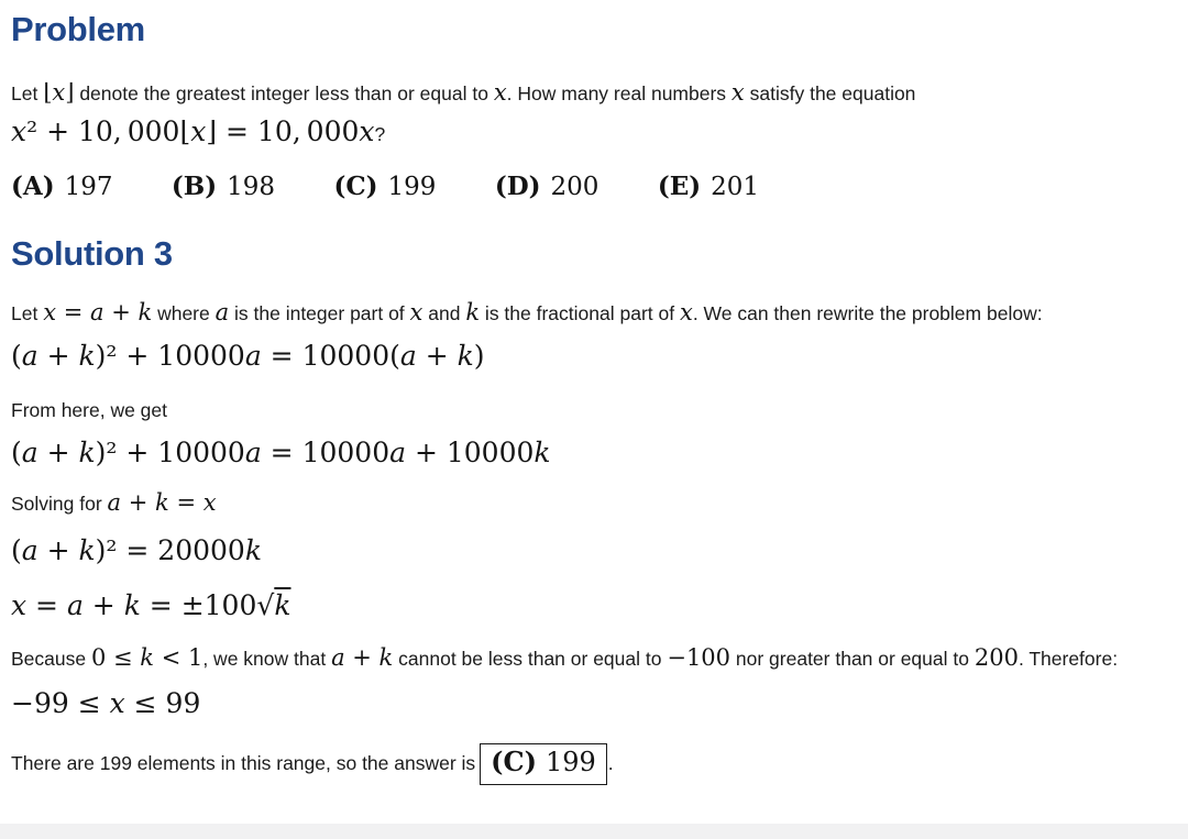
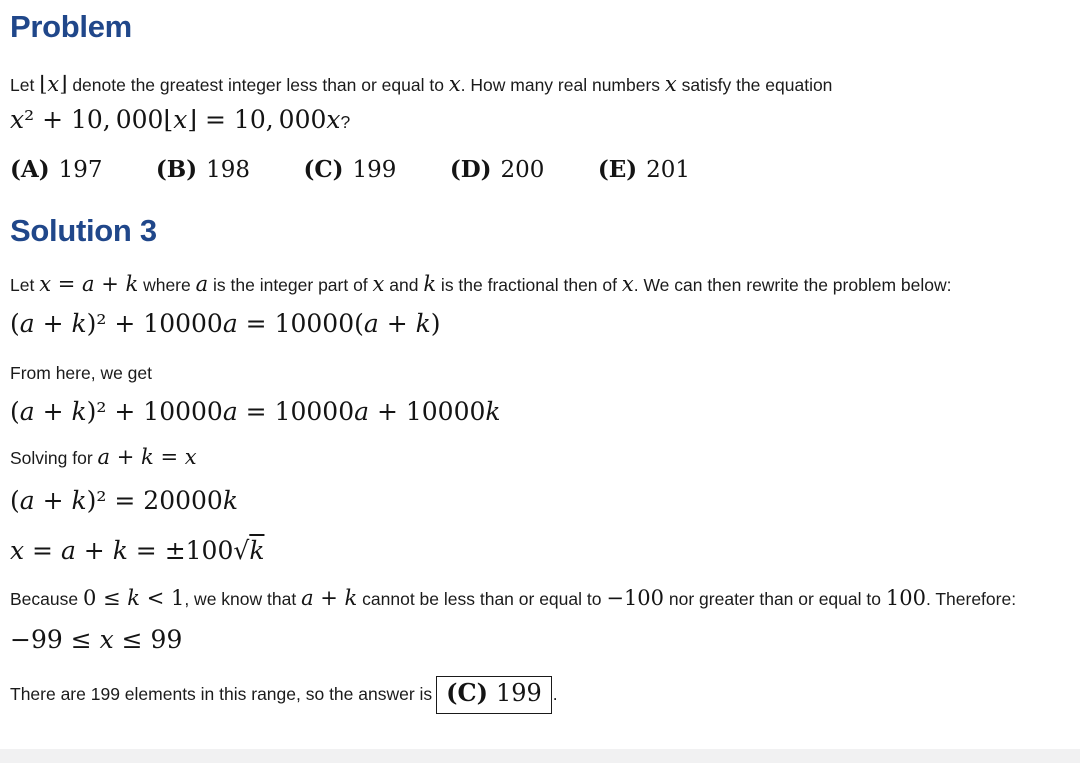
  Problem
  Let ⌊x⌋ denote the greatest integer less than or equal to x. How many real numbers x satisfy the equation
  x² + 10, 000⌊x⌋ = 10, 000x?
  (A) 197 (B) 198 (C) 199 (D) 200 (E) 201
  Solution 3
- Let x = a + k where a is the integer part of x and k is the fractional part of x. We can then rewrite the problem below:
+ Let x = a + k where a is the integer part of x and k is the fractional then of x. We can then rewrite the problem below:
  (a + k)² + 10000a = 10000(a + k)
  From here, we get
  (a + k)² + 10000a = 10000a + 10000k
  Solving for a + k = x
  (a + k)² = 20000k
  x = a + k = ±100√k
- Because 0 ≤ k < 1, we know that a + k cannot be less than or equal to −100 nor greater than or equal to 200. Therefore:
+ Because 0 ≤ k < 1, we know that a + k cannot be less than or equal to −100 nor greater than or equal to 100. Therefore:
  −99 ≤ x ≤ 99
  There are 199 elements in this range, so the answer is (C) 199 .
